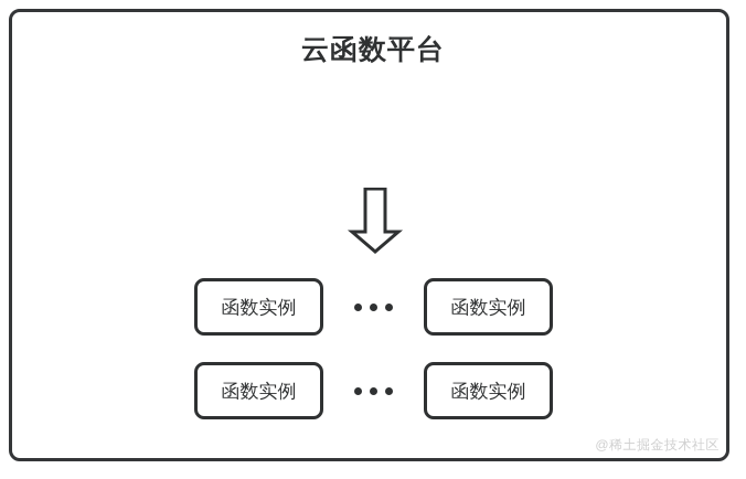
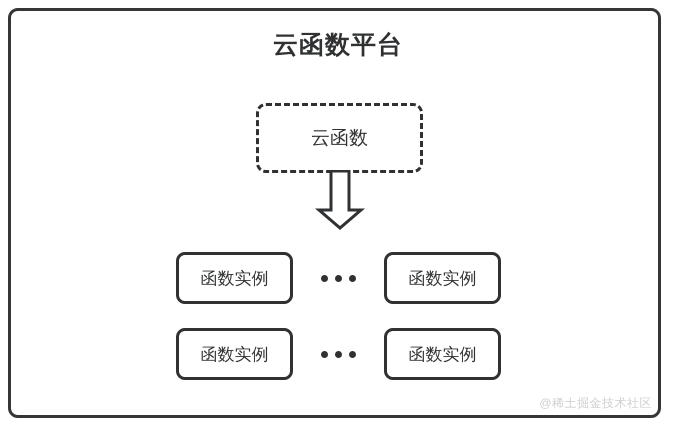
  云函数平台
+ 云函数
  函数实例
  函数实例
  函数实例
  函数实例
  @稀土掘金技术社区
